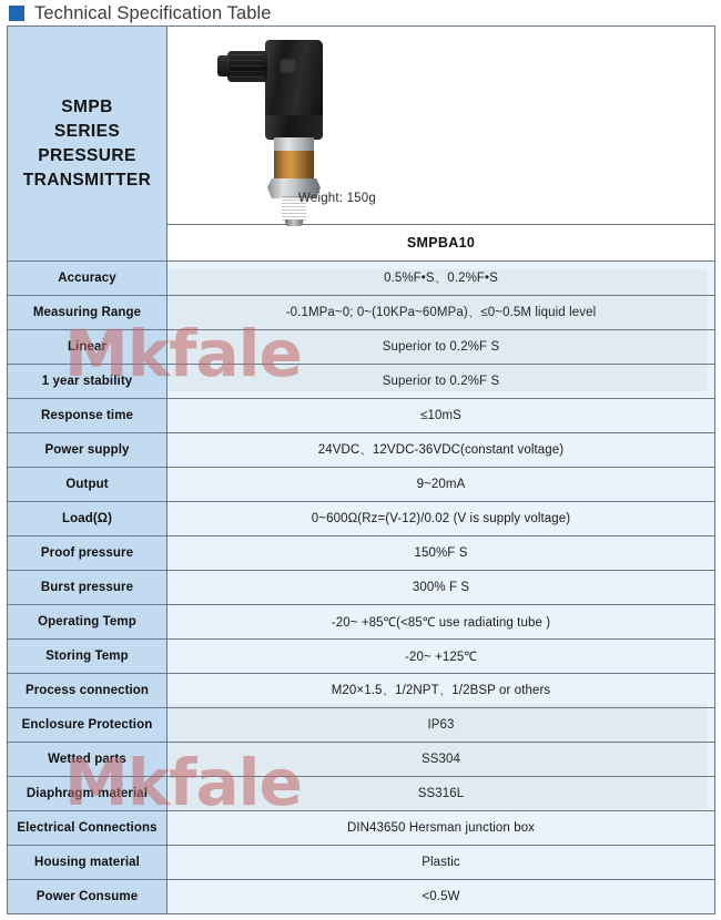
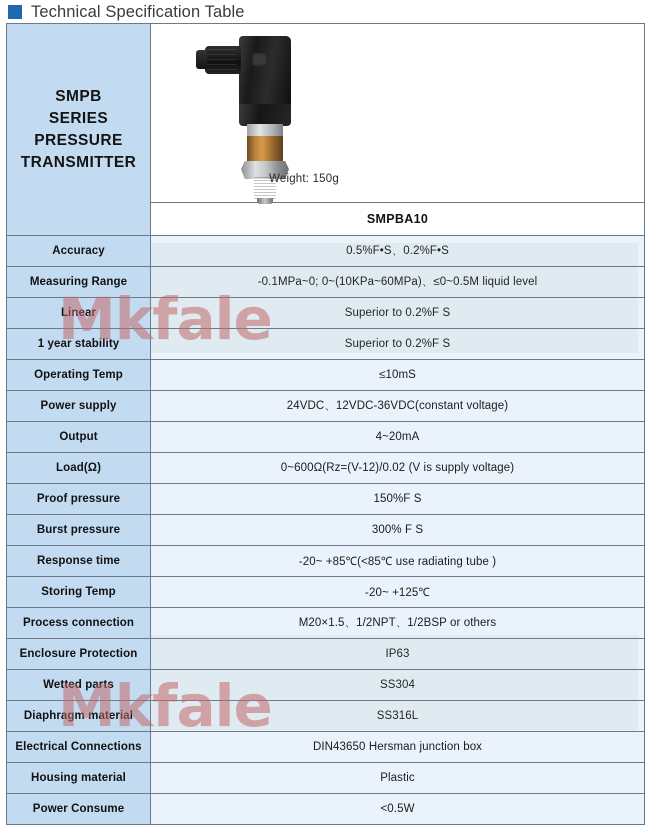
  Technical Specification Table
  SMPB SERIES PRESSURE TRANSMITTER	Weight: 150g
  SMPBA10
  Accuracy	0.5%F•S、0.2%F•S
  Measuring Range	-0.1MPa~0; 0~(10KPa~60MPa)、≤0~0.5M liquid level
  Linear	Superior to 0.2%F S
  1 year stability	Superior to 0.2%F S
- Response time	≤10mS
+ Operating Temp	≤10mS
  Power supply	24VDC、12VDC-36VDC(constant voltage)
- Output	9~20mA
+ Output	4~20mA
  Load(Ω)	0~600Ω(Rz=(V-12)/0.02 (V is supply voltage)
  Proof pressure	150%F S
  Burst pressure	300% F S
- Operating Temp	-20~ +85℃(<85℃ use radiating tube )
+ Response time	-20~ +85℃(<85℃ use radiating tube )
  Storing Temp	-20~ +125℃
  Process connection	M20×1.5、1/2NPT、1/2BSP or others
  Enclosure Protection	IP63
  Wetted parts	SS304
  Diaphragm material	SS316L
  Electrical Connections	DIN43650 Hersman junction box
  Housing material	Plastic
  Power Consume	<0.5W
  Mkfale
  Mkfale
